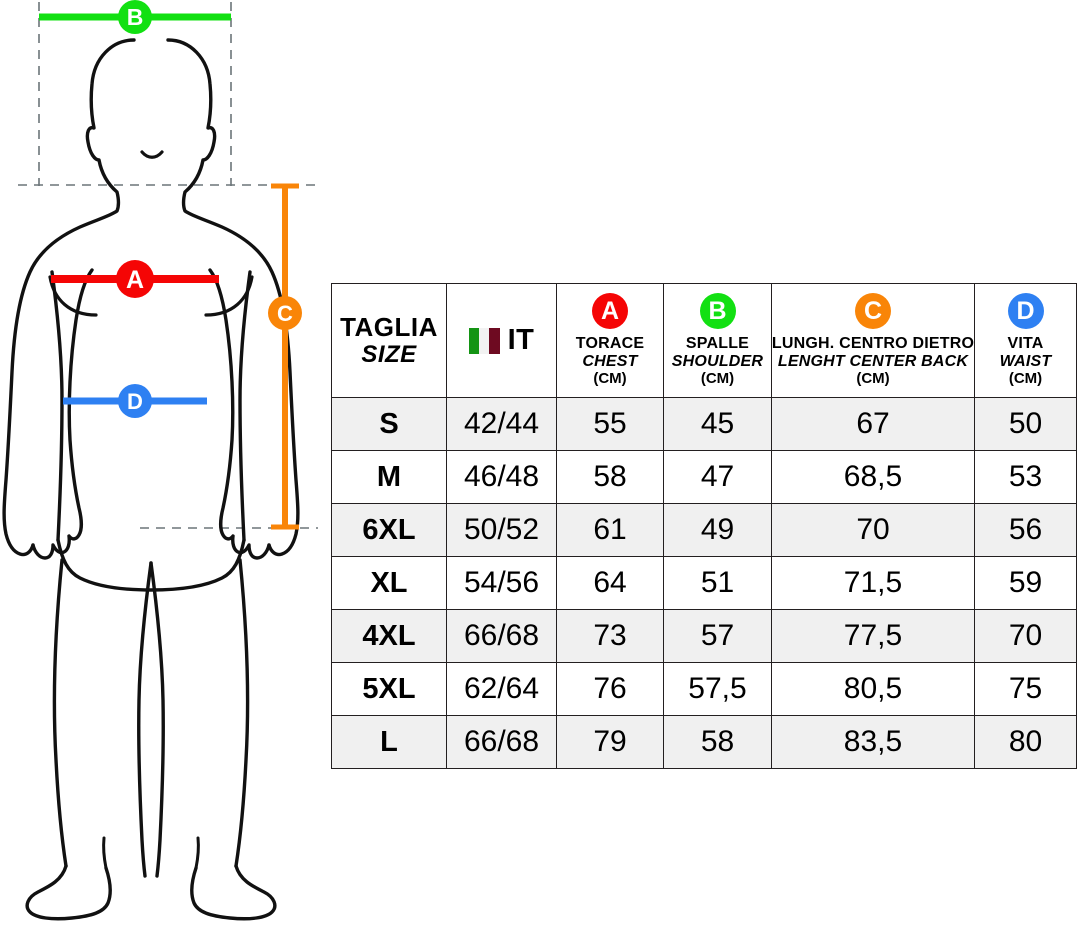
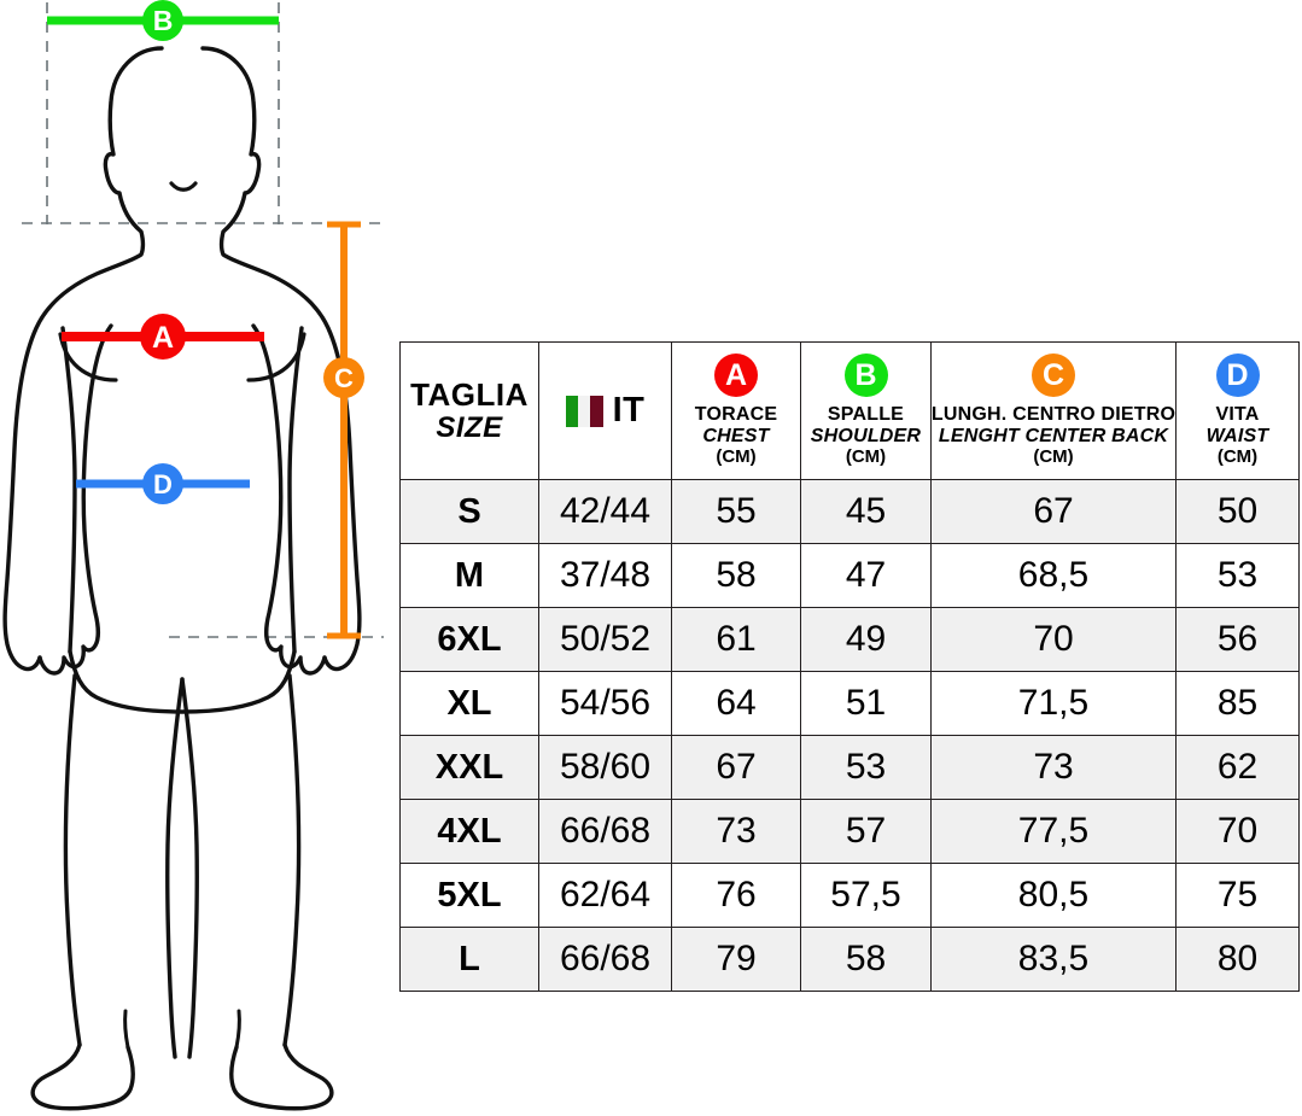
  B
  A
  D
  C
  TAGLIA SIZE	IT	A TORACE CHEST (CM)	B SPALLE SHOULDER (CM)	C LUNGH. CENTRO DIETRO LENGHT CENTER BACK (CM)	D VITA WAIST (CM)
  S	42/44	55	45	67	50
- M	46/48	58	47	68,5	53
+ M	37/48	58	47	68,5	53
  6XL	50/52	61	49	70	56
- XL	54/56	64	51	71,5	59
+ XL	54/56	64	51	71,5	85
+ XXL	58/60	67	53	73	62
  4XL	66/68	73	57	77,5	70
  5XL	62/64	76	57,5	80,5	75
  L	66/68	79	58	83,5	80
